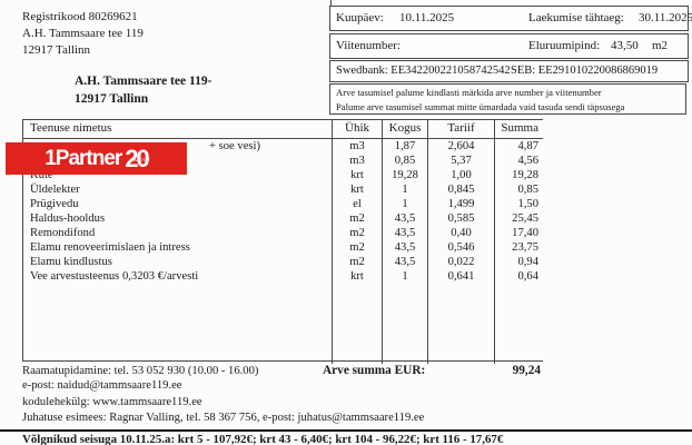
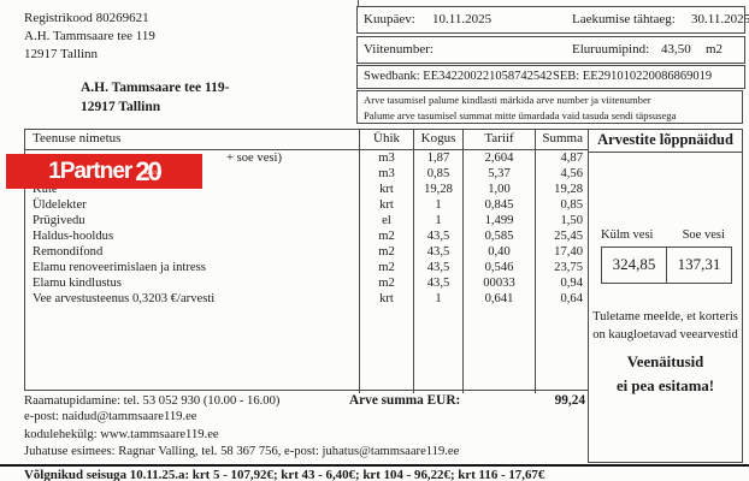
  Registrikood 80269621
  A.H. Tammsaare tee 119
  12917 Tallinn
  A.H. Tammsaare tee 119-
  12917 Tallinn
  Kuupäev:
  10.11.2025
  Laekumise tähtaeg:
  30.11.2025
  Viitenumber:
  Eluruumipind:
  43,50
  m2
  Swedbank: EE342200221058742542
  SEB: EE291010220086869019
  Arve tasumisel palume kindlasti märkida arve number ja viitenumber
  Palume arve tasumisel summat mitte ümardada vaid tasuda sendi täpsusega
  Teenuse nimetus
  Ühik
  Kogus
  Tariif
  Summa
  + soe vesi)
  m3
  1,87
  2,604
  4,87
  m3
  0,85
  5,37
  4,56
  Küte
  krt
  19,28
  1,00
  19,28
  Üldelekter
  krt
  1
  0,845
  0,85
  Prügivedu
  el
  1
  1,499
  1,50
  Haldus-hooldus
  m2
  43,5
  0,585
  25,45
  Remondifond
  m2
  43,5
  0,40
  17,40
  Elamu renoveerimislaen ja intress
  m2
  43,5
  0,546
  23,75
  Elamu kindlustus
  m2
  43,5
- 0,022
+ 00033
  0,94
  Vee arvestusteenus 0,3203 €/arvesti
  krt
  1
  0,641
  0,64
  1Partner
  20
+ Arvestite lõppnäidud
+ Külm vesi
+ Soe vesi
+ 324,85
+ 137,31
+ Tuletame meelde, et korteris
+ on kaugloetavad veearvestid
+ Veenäitusid
+ ei pea esitama!
  Arve summa EUR:
  99,24
  Raamatupidamine: tel. 53 052 930 (10.00 - 16.00)
  e-post: naidud@tammsaare119.ee
  kodulehekülg: www.tammsaare119.ee
  Juhatuse esimees: Ragnar Valling, tel. 58 367 756, e-post: juhatus@tammsaare119.ee
  Võlgnikud seisuga 10.11.25.a: krt 5 - 107,92€; krt 43 - 6,40€; krt 104 - 96,22€; krt 116 - 17,67€
